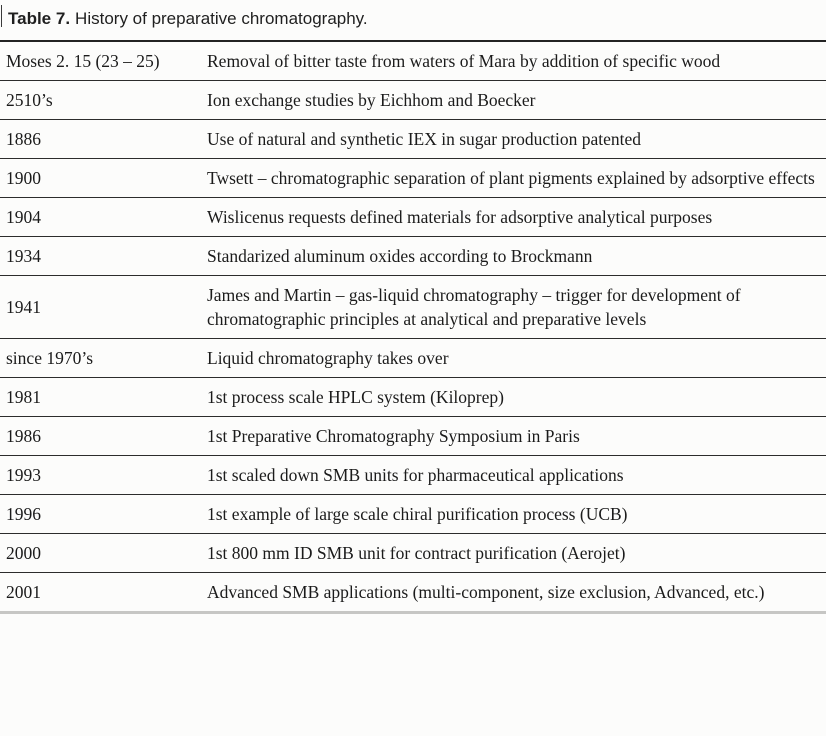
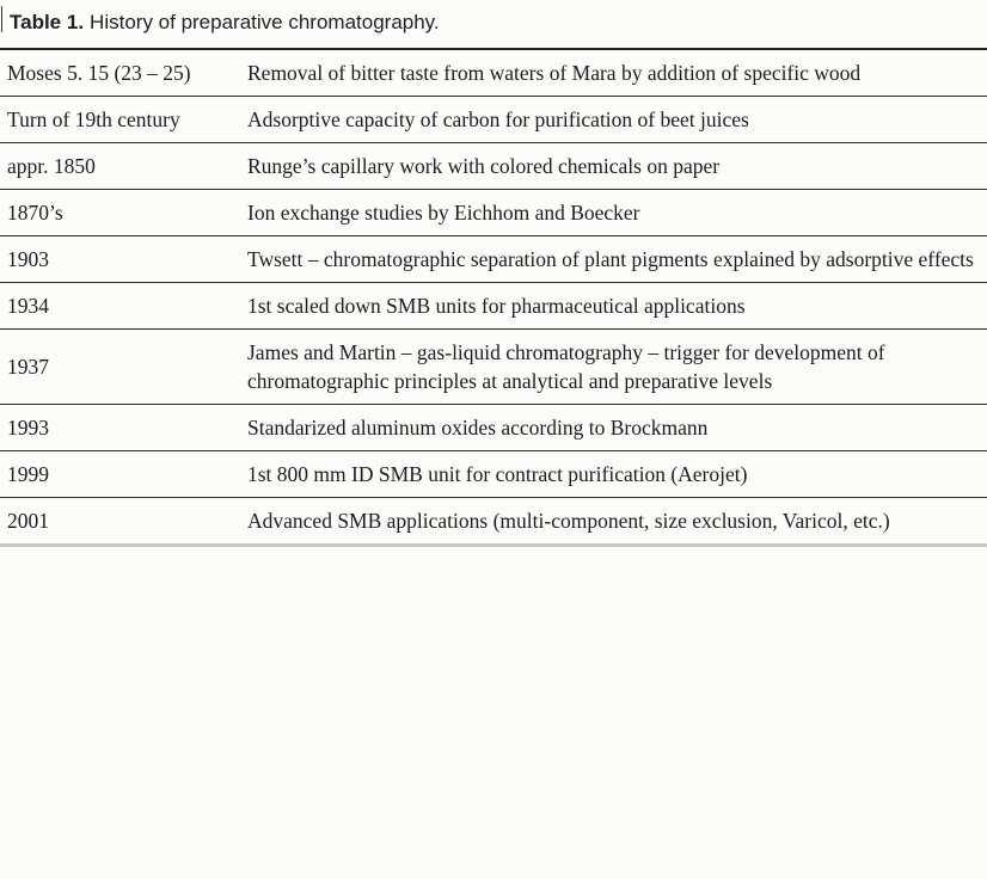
- Table 7. History of preparative chromatography.
+ Table 1. History of preparative chromatography.
- Moses 2. 15 (23 – 25)	Removal of bitter taste from waters of Mara by addition of specific wood
+ Moses 5. 15 (23 – 25)	Removal of bitter taste from waters of Mara by addition of specific wood
+ Turn of 19th century	Adsorptive capacity of carbon for purification of beet juices
+ appr. 1850	Runge’s capillary work with colored chemicals on paper
- 2510’s	Ion exchange studies by Eichhom and Boecker
+ 1870’s	Ion exchange studies by Eichhom and Boecker
- 1886	Use of natural and synthetic IEX in sugar production patented
- 1900	Twsett – chromatographic separation of plant pigments explained by adsorptive effects
+ 1903	Twsett – chromatographic separation of plant pigments explained by adsorptive effects
- 1904	Wislicenus requests defined materials for adsorptive analytical purposes
- 1934	Standarized aluminum oxides according to Brockmann
+ 1934	1st scaled down SMB units for pharmaceutical applications
- 1941	James and Martin – gas-liquid chromatography – trigger for development of chromatographic principles at analytical and preparative levels
+ 1937	James and Martin – gas-liquid chromatography – trigger for development of chromatographic principles at analytical and preparative levels
- since 1970’s	Liquid chromatography takes over
- 1981	1st process scale HPLC system (Kiloprep)
- 1986	1st Preparative Chromatography Symposium in Paris
- 1993	1st scaled down SMB units for pharmaceutical applications
+ 1993	Standarized aluminum oxides according to Brockmann
- 1996	1st example of large scale chiral purification process (UCB)
- 2000	1st 800 mm ID SMB unit for contract purification (Aerojet)
+ 1999	1st 800 mm ID SMB unit for contract purification (Aerojet)
- 2001	Advanced SMB applications (multi-component, size exclusion, Advanced, etc.)
+ 2001	Advanced SMB applications (multi-component, size exclusion, Varicol, etc.)
